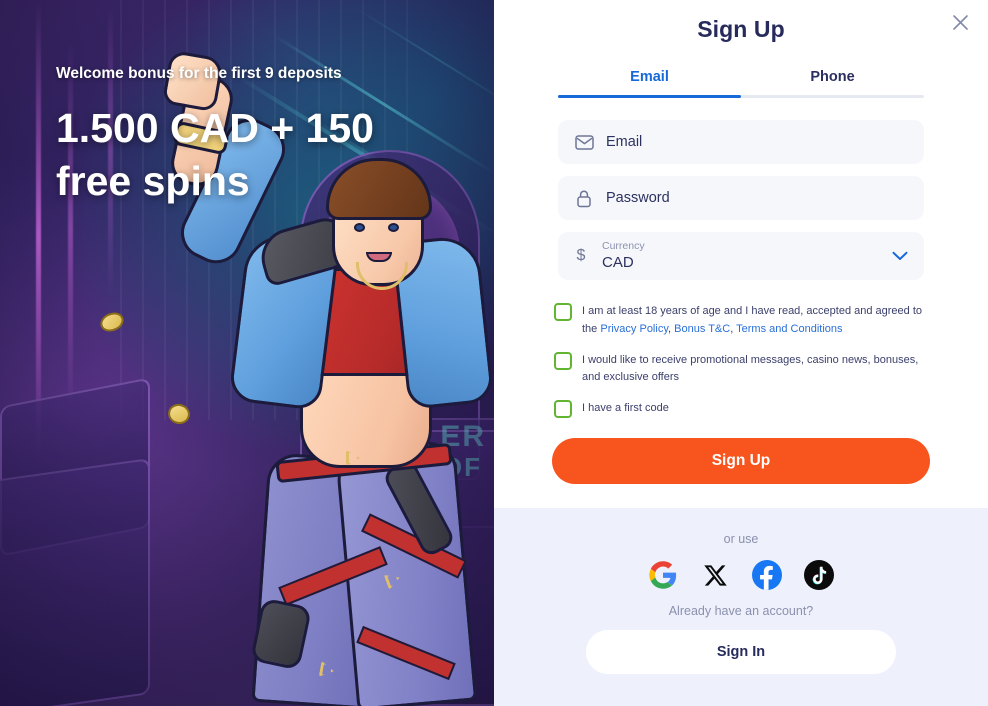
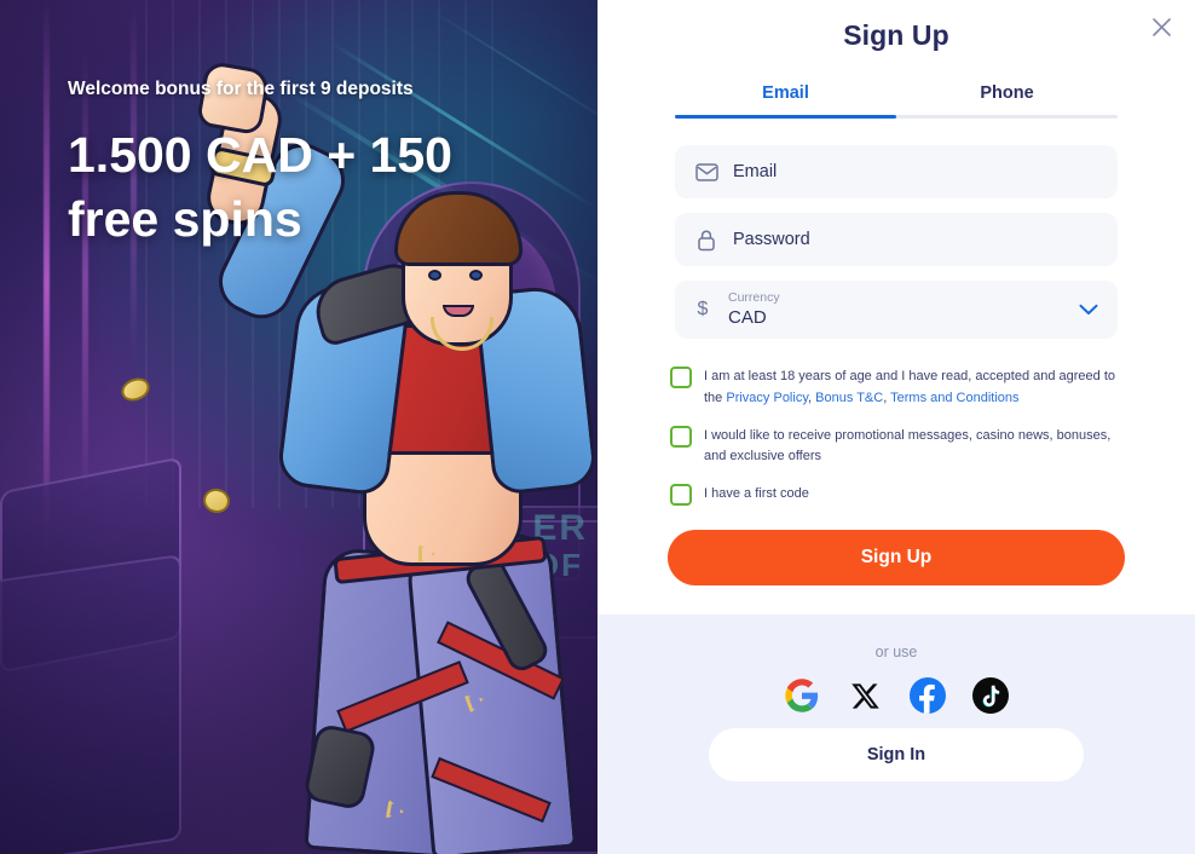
  Welcome bonus for the first 9 deposits
  1.500 CAD + 150
  free spins
  Sign Up
  Email
  Phone
  Email
  Password
  $
  Currency
  CAD
  I am at least 18 years of age and I have read, accepted and agreed to the Privacy Policy, Bonus T&C, Terms and Conditions
  I would like to receive promotional messages, casino news, bonuses, and exclusive offers
  I have a first code
  Sign Up
  or use
- Already have an account?
  Sign In
